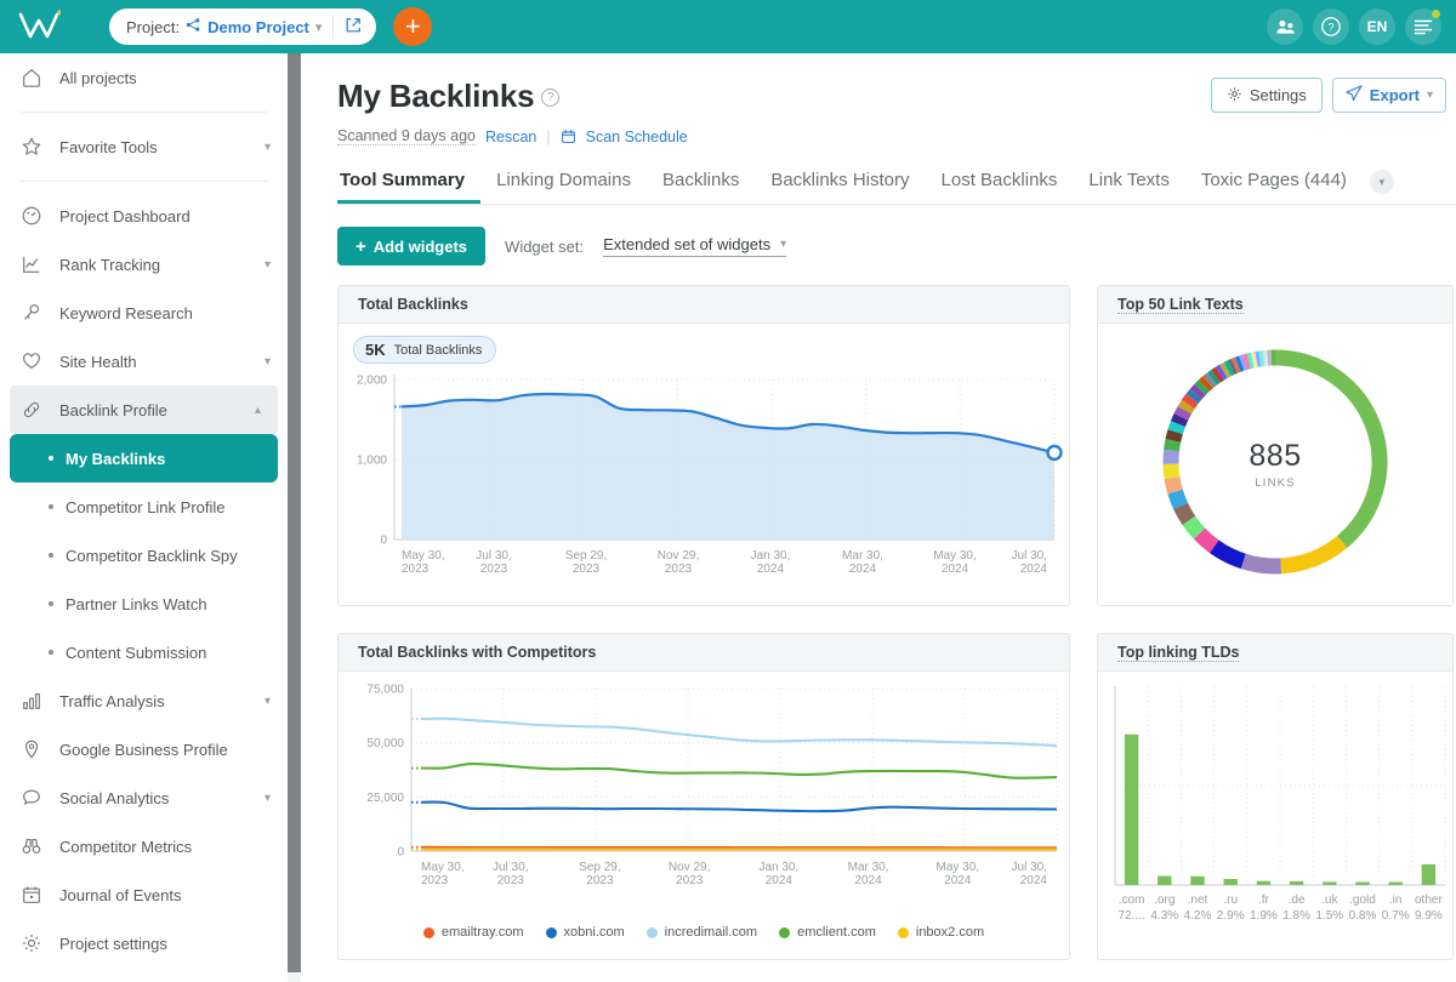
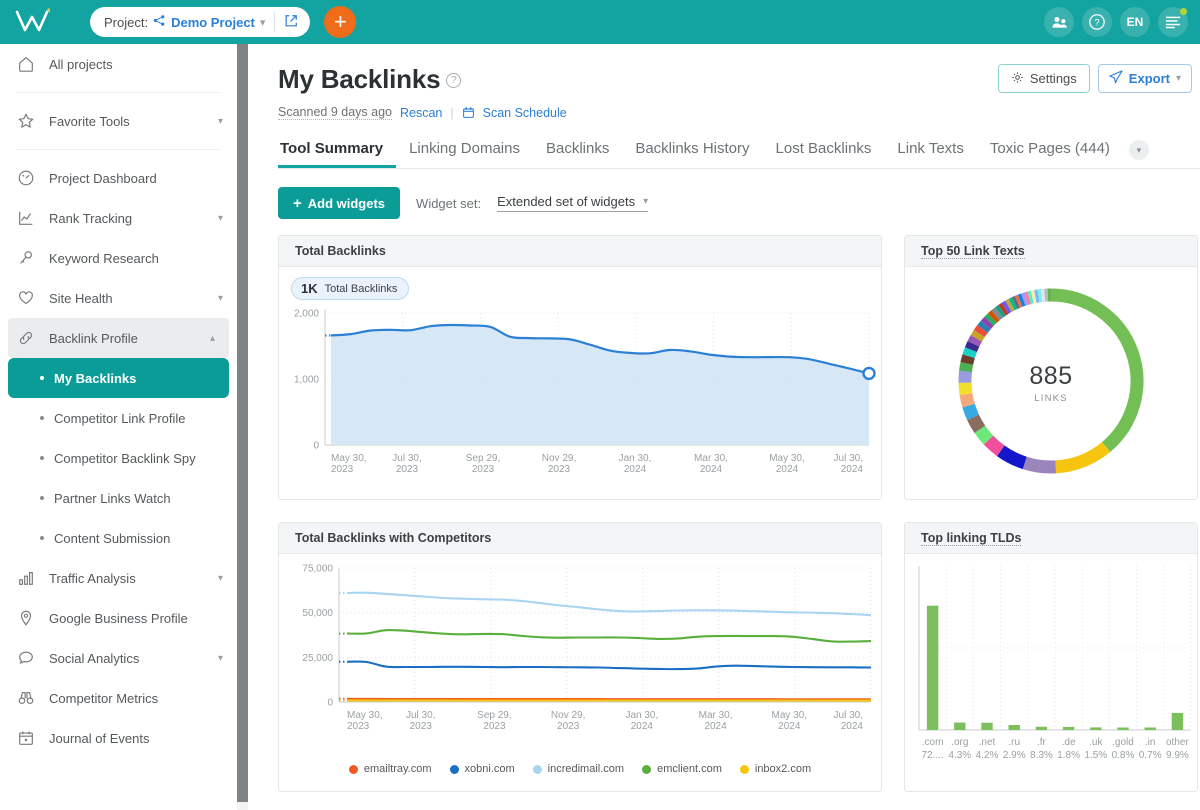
  Project:
  Demo Project
  ▾
  +
  ?
  EN
  All projects
  Favorite Tools
  ▾
  Project Dashboard
  Rank Tracking
  ▾
  Keyword Research
  Site Health
  ▾
  Backlink Profile
  ▴
  My Backlinks
  Competitor Link Profile
  Competitor Backlink Spy
  Partner Links Watch
  Content Submission
  Traffic Analysis
  ▾
  Google Business Profile
  Social Analytics
  ▾
  Competitor Metrics
  Journal of Events
- Project settings
  My Backlinks
  ?
  Settings
  Export
  ▾
  Scanned 9 days ago
  Rescan
  |
  Scan Schedule
  Tool Summary
  Linking Domains
  Backlinks
  Backlinks History
  Lost Backlinks
  Link Texts
  Toxic Pages (444)
  ▾
  +
  Add widgets
  Widget set:
  Extended set of widgets
  ▾
  Total Backlinks
- 5K
+ 1K
  Total Backlinks
  0
  1,000
  2,000
  May 30,
  2023
  Jul 30,
  2023
  Sep 29,
  2023
  Nov 29,
  2023
  Jan 30,
  2024
  Mar 30,
  2024
  May 30,
  2024
  Jul 30,
  2024
  Top 50 Link Texts
  885
  LINKS
  Total Backlinks with Competitors
  0
  25,000
  50,000
  75,000
  May 30,
  2023
  Jul 30,
  2023
  Sep 29,
  2023
  Nov 29,
  2023
  Jan 30,
  2024
  Mar 30,
  2024
  May 30,
  2024
  Jul 30,
  2024
  emailtray.com
  xobni.com
  incredimail.com
  emclient.com
  inbox2.com
  Top linking TLDs
  .com
  72....
  .org
  4.3%
  .net
  4.2%
  .ru
  2.9%
  .fr
- 1.9%
+ 8.3%
  .de
  1.8%
  .uk
  1.5%
  .gold
  0.8%
  .in
  0.7%
  other
  9.9%
